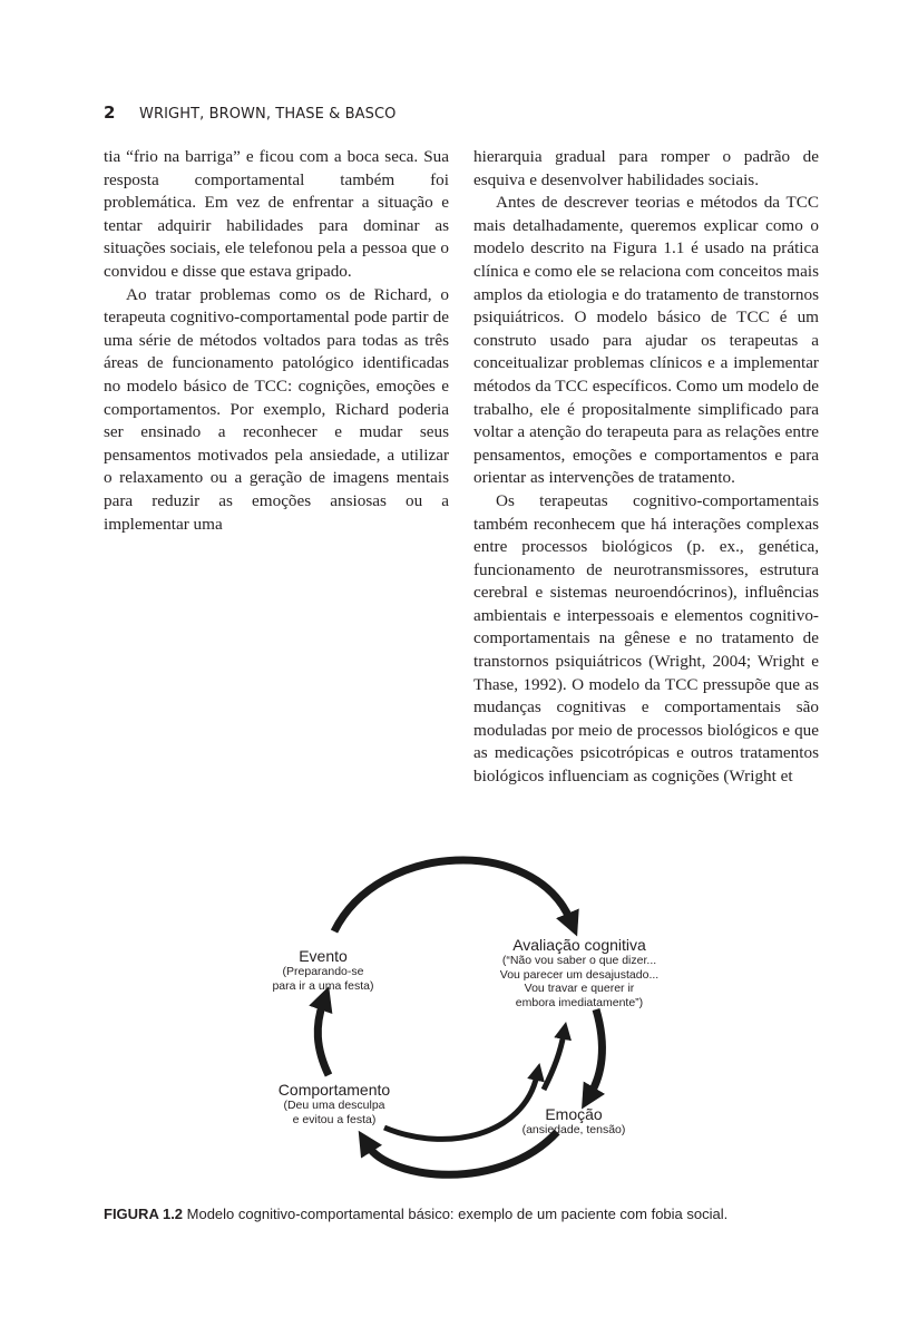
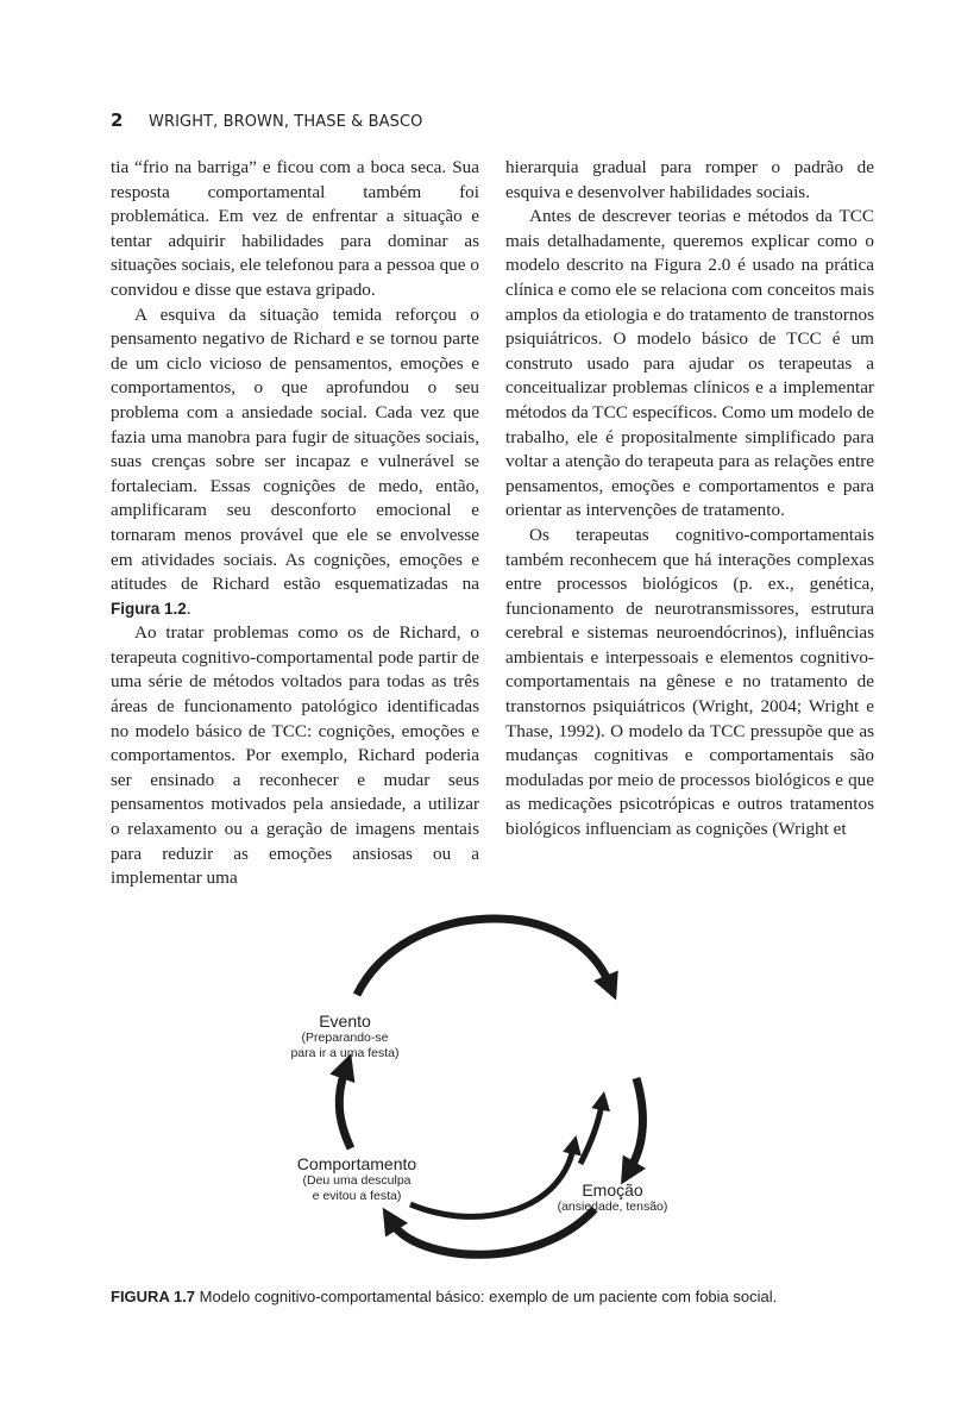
  2 WRIGHT, BROWN, THASE & BASCO
- tia “frio na barriga” e ficou com a boca seca. Sua resposta comportamental também foi problemática. Em vez de enfrentar a situação e tentar adquirir habilidades para dominar as situações sociais, ele telefonou pela a pessoa que o convidou e disse que estava gripado.
+ tia “frio na barriga” e ficou com a boca seca. Sua resposta comportamental também foi problemática. Em vez de enfrentar a situação e tentar adquirir habilidades para dominar as situações sociais, ele telefonou para a pessoa que o convidou e disse que estava gripado.
+ A esquiva da situação temida reforçou o pensamento negativo de Richard e se tornou parte de um ciclo vicioso de pensamentos, emoções e comportamentos, o que aprofundou o seu problema com a ansiedade social. Cada vez que fazia uma manobra para fugir de situações sociais, suas crenças sobre ser incapaz e vulnerável se fortaleciam. Essas cognições de medo, então, amplificaram seu desconforto emocional e tornaram menos provável que ele se envolvesse em atividades sociais. As cognições, emoções e atitudes de Richard estão esquematizadas na Figura 1.2.
  Ao tratar problemas como os de Richard, o terapeuta cognitivo-comportamental pode partir de uma série de métodos voltados para todas as três áreas de funcionamento patológico identificadas no modelo básico de TCC: cognições, emoções e comportamentos. Por exemplo, Richard poderia ser ensinado a reconhecer e mudar seus pensamentos motivados pela ansiedade, a utilizar o relaxamento ou a geração de imagens mentais para reduzir as emoções ansiosas ou a implementar uma
  hierarquia gradual para romper o padrão de esquiva e desenvolver habilidades sociais.
- Antes de descrever teorias e métodos da TCC mais detalhadamente, queremos explicar como o modelo descrito na Figura 1.1 é usado na prática clínica e como ele se relaciona com conceitos mais amplos da etiologia e do tratamento de transtornos psiquiátricos. O modelo básico de TCC é um construto usado para ajudar os terapeutas a conceitualizar problemas clínicos e a implementar métodos da TCC específicos. Como um modelo de trabalho, ele é propositalmente simplificado para voltar a atenção do terapeuta para as relações entre pensamentos, emoções e comportamentos e para orientar as intervenções de tratamento.
+ Antes de descrever teorias e métodos da TCC mais detalhadamente, queremos explicar como o modelo descrito na Figura 2.0 é usado na prática clínica e como ele se relaciona com conceitos mais amplos da etiologia e do tratamento de transtornos psiquiátricos. O modelo básico de TCC é um construto usado para ajudar os terapeutas a conceitualizar problemas clínicos e a implementar métodos da TCC específicos. Como um modelo de trabalho, ele é propositalmente simplificado para voltar a atenção do terapeuta para as relações entre pensamentos, emoções e comportamentos e para orientar as intervenções de tratamento.
  Os terapeutas cognitivo-comportamentais também reconhecem que há interações complexas entre processos biológicos (p. ex., genética, funcionamento de neurotransmissores, estrutura cerebral e sistemas neuroendócrinos), influências ambientais e interpessoais e elementos cognitivo-comportamentais na gênese e no tratamento de transtornos psiquiátricos (Wright, 2004; Wright e Thase, 1992). O modelo da TCC pressupõe que as mudanças cognitivas e comportamentais são moduladas por meio de processos biológicos e que as medicações psicotrópicas e outros tratamentos biológicos influenciam as cognições (Wright et
  Evento
  (Preparando-se
  para ir a uma festa)
- Avaliação cognitiva
- (“Não vou saber o que dizer...
- Vou parecer um desajustado...
- Vou travar e querer ir
- embora imediatamente”)
  Emoção
  (ansiedade, tensão)
  Comportamento
  (Deu uma desculpa
  e evitou a festa)
- FIGURA 1.2 Modelo cognitivo-comportamental básico: exemplo de um paciente com fobia social.
+ FIGURA 1.7 Modelo cognitivo-comportamental básico: exemplo de um paciente com fobia social.
